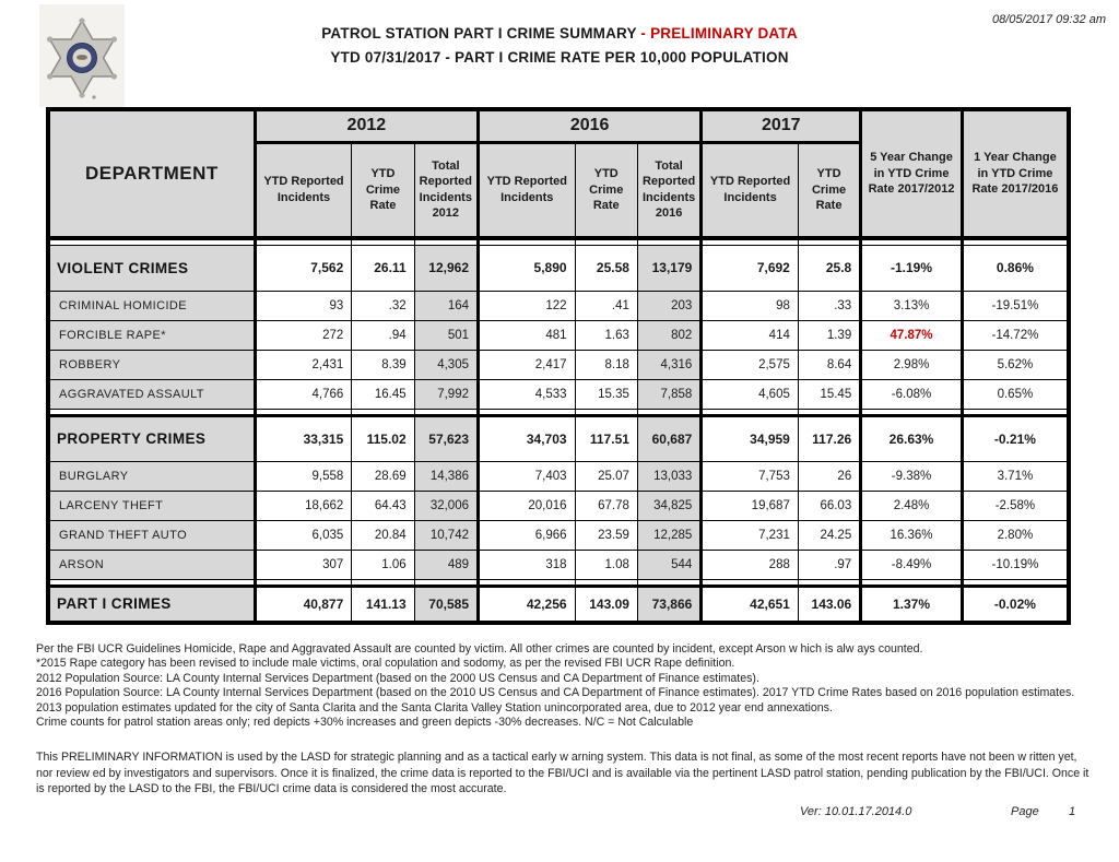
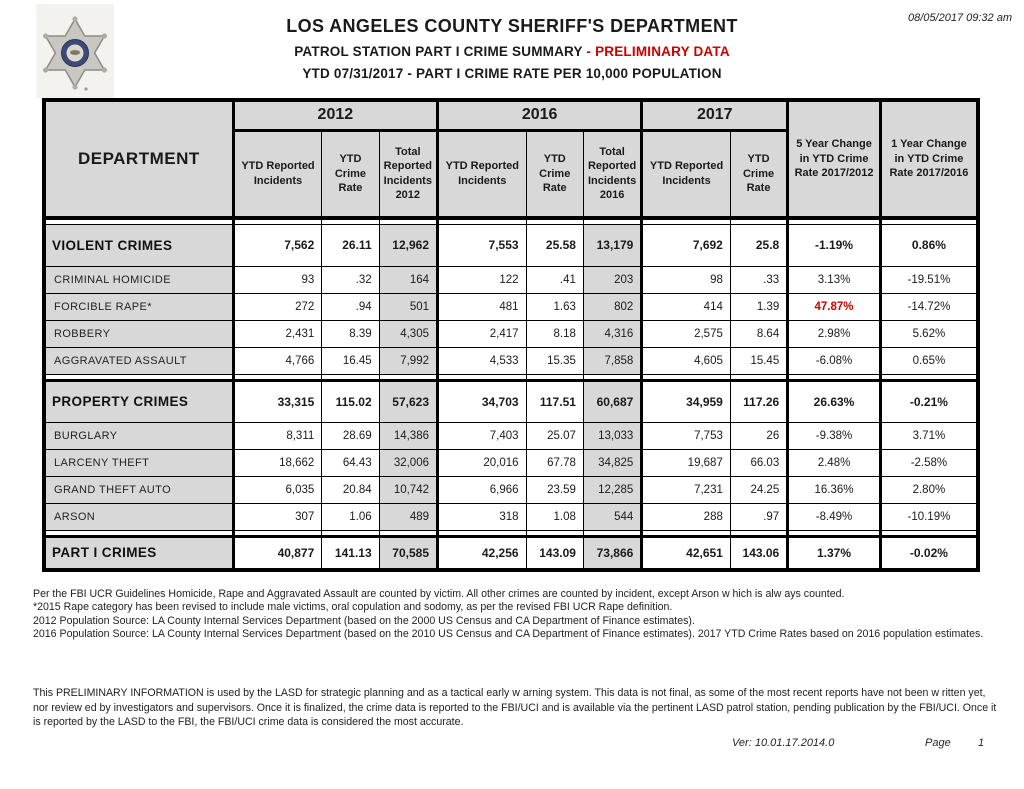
+ LOS ANGELES COUNTY SHERIFF'S DEPARTMENT
  PATROL STATION PART I CRIME SUMMARY - PRELIMINARY DATA
  YTD 07/31/2017 - PART I CRIME RATE PER 10,000 POPULATION
  08/05/2017 09:32 am
  DEPARTMENT	2012	2016	2017	5 Year Change in YTD Crime Rate 2017/2012	1 Year Change in YTD Crime Rate 2017/2016
  YTD Reported Incidents	YTD Crime Rate	Total Reported Incidents 2012	YTD Reported Incidents	YTD Crime Rate	Total Reported Incidents 2016	YTD Reported Incidents	YTD Crime Rate
- VIOLENT CRIMES	7,562	26.11	12,962	5,890	25.58	13,179	7,692	25.8	-1.19%	0.86%
+ VIOLENT CRIMES	7,562	26.11	12,962	7,553	25.58	13,179	7,692	25.8	-1.19%	0.86%
  CRIMINAL HOMICIDE	93	.32	164	122	.41	203	98	.33	3.13%	-19.51%
  FORCIBLE RAPE*	272	.94	501	481	1.63	802	414	1.39	47.87%	-14.72%
  ROBBERY	2,431	8.39	4,305	2,417	8.18	4,316	2,575	8.64	2.98%	5.62%
  AGGRAVATED ASSAULT	4,766	16.45	7,992	4,533	15.35	7,858	4,605	15.45	-6.08%	0.65%
  PROPERTY CRIMES	33,315	115.02	57,623	34,703	117.51	60,687	34,959	117.26	26.63%	-0.21%
- BURGLARY	9,558	28.69	14,386	7,403	25.07	13,033	7,753	26	-9.38%	3.71%
+ BURGLARY	8,311	28.69	14,386	7,403	25.07	13,033	7,753	26	-9.38%	3.71%
  LARCENY THEFT	18,662	64.43	32,006	20,016	67.78	34,825	19,687	66.03	2.48%	-2.58%
  GRAND THEFT AUTO	6,035	20.84	10,742	6,966	23.59	12,285	7,231	24.25	16.36%	2.80%
  ARSON	307	1.06	489	318	1.08	544	288	.97	-8.49%	-10.19%
  PART I CRIMES	40,877	141.13	70,585	42,256	143.09	73,866	42,651	143.06	1.37%	-0.02%
  Per the FBI UCR Guidelines Homicide, Rape and Aggravated Assault are counted by victim. All other crimes are counted by incident, except Arson w hich is alw ays counted.
  *2015 Rape category has been revised to include male victims, oral copulation and sodomy, as per the revised FBI UCR Rape definition.
  2012 Population Source: LA County Internal Services Department (based on the 2000 US Census and CA Department of Finance estimates).
  2016 Population Source: LA County Internal Services Department (based on the 2010 US Census and CA Department of Finance estimates). 2017 YTD Crime Rates based on 2016 population estimates.
- 2013 population estimates updated for the city of Santa Clarita and the Santa Clarita Valley Station unincorporated area, due to 2012 year end annexations.
- Crime counts for patrol station areas only; red depicts +30% increases and green depicts -30% decreases. N/C = Not Calculable
  This PRELIMINARY INFORMATION is used by the LASD for strategic planning and as a tactical early w arning system. This data is not final, as some of the most recent reports have not been w ritten yet, nor review ed by investigators and supervisors. Once it is finalized, the crime data is reported to the FBI/UCI and is available via the pertinent LASD patrol station, pending publication by the FBI/UCI. Once it is reported by the LASD to the FBI, the FBI/UCI crime data is considered the most accurate.
  Ver: 10.01.17.2014.0
  Page
  1
